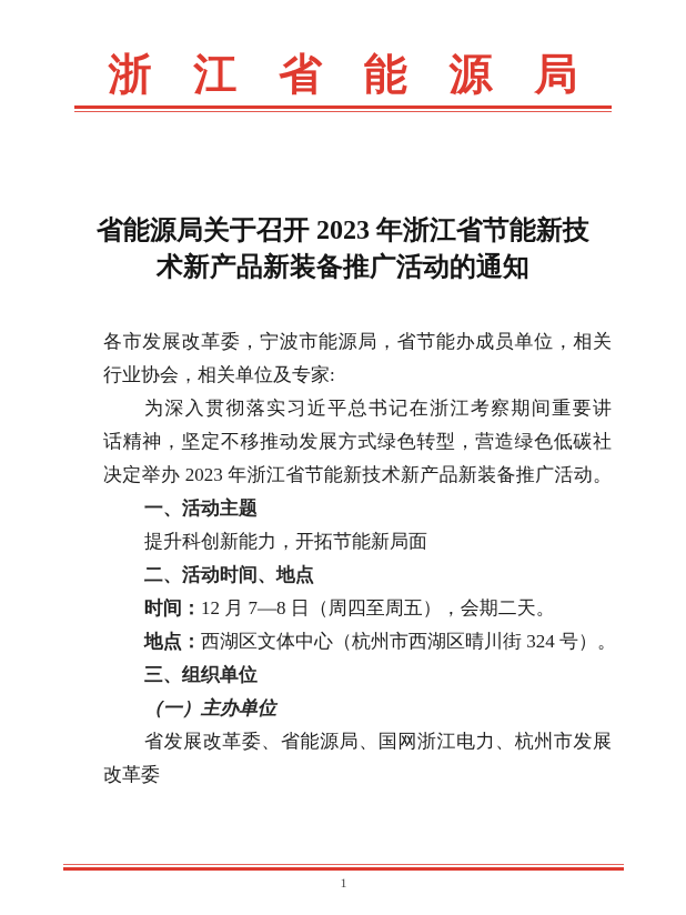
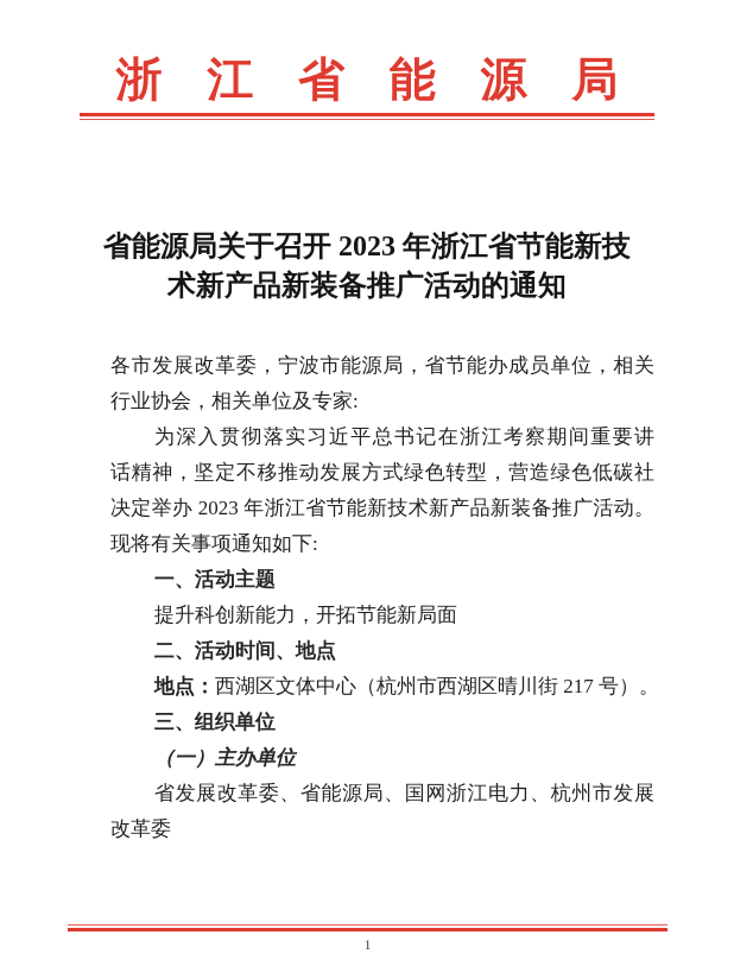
  浙 江 省 能 源 局
  省能源局关于召开 2023 年浙江省节能新技
  术新产品新装备推广活动的通知
  各市发展改革委，宁波市能源局，省节能办成员单位，相关
  行业协会，相关单位及专家:
  为深入贯彻落实习近平总书记在浙江考察期间重要讲
  话精神，坚定不移推动发展方式绿色转型，营造绿色低碳社
  决定举办 2023 年浙江省节能新技术新产品新装备推广活动。
+ 现将有关事项通知如下:
  一、活动主题
  提升科创新能力，开拓节能新局面
  二、活动时间、地点
- 时间：12 月 7—8 日（周四至周五），会期二天。
- 地点：西湖区文体中心（杭州市西湖区晴川街 324 号）。
+ 地点：西湖区文体中心（杭州市西湖区晴川街 217 号）。
  三、组织单位
  （一）主办单位
  省发展改革委、省能源局、国网浙江电力、杭州市发展
  改革委
  1
